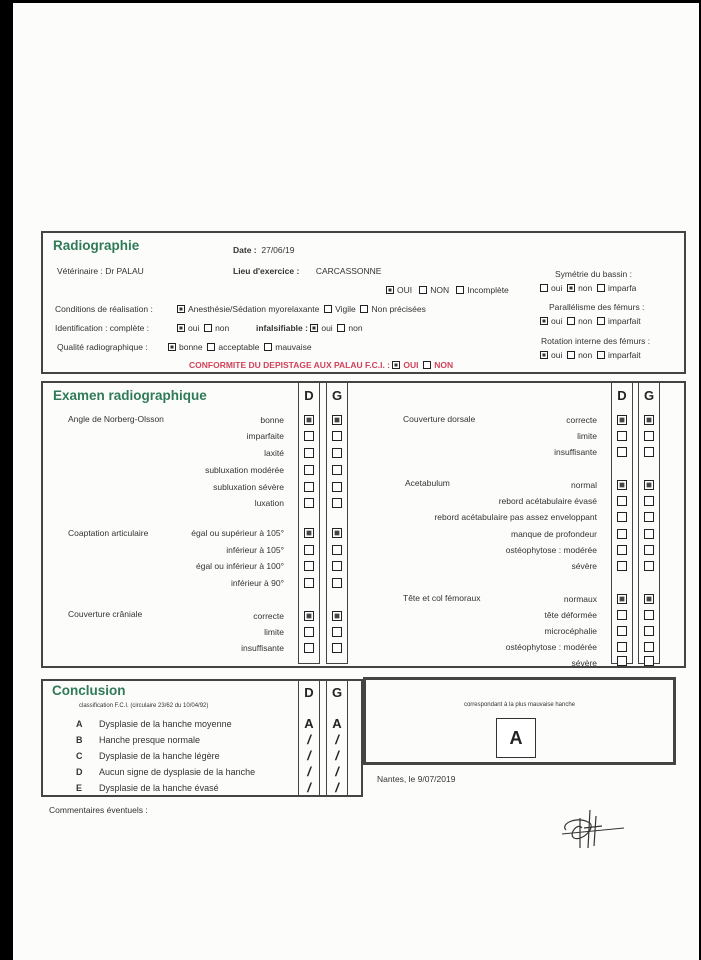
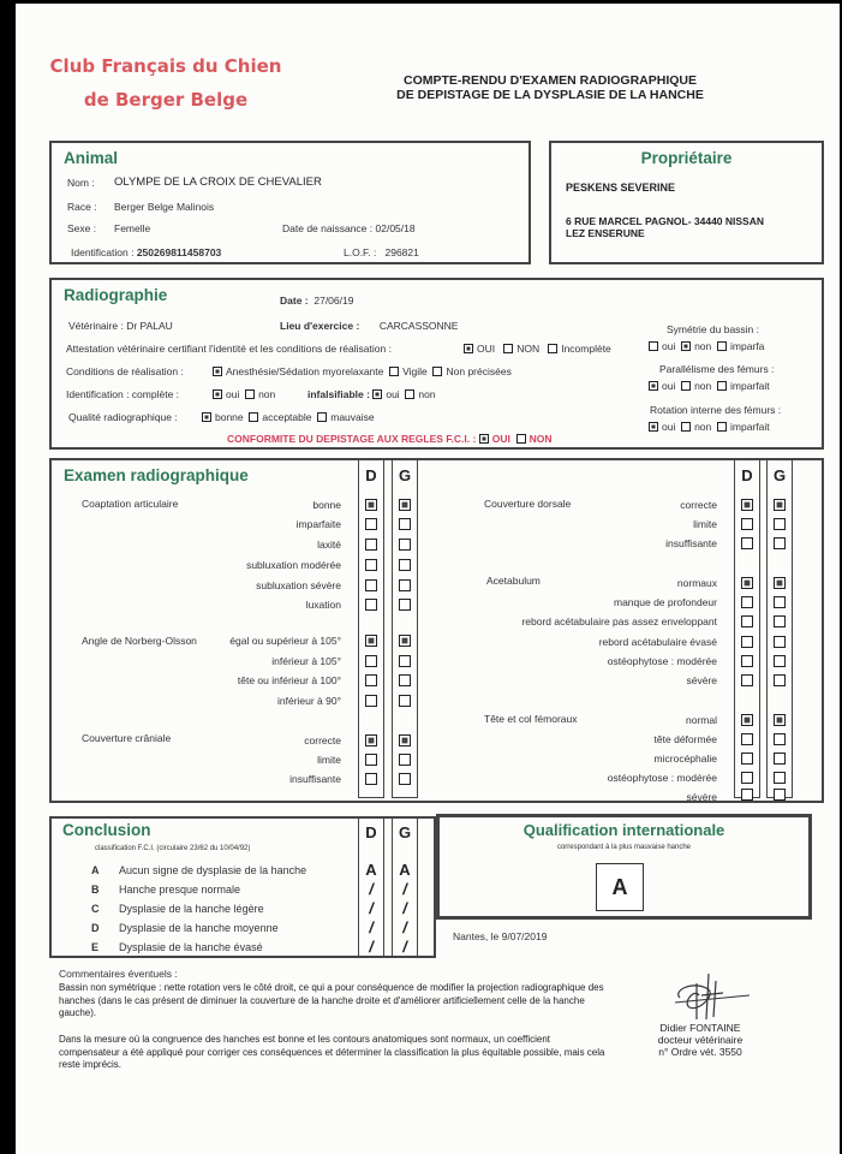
+ Club Français du Chien
+ de Berger Belge
+ COMPTE-RENDU D'EXAMEN RADIOGRAPHIQUE
+ DE DEPISTAGE DE LA DYSPLASIE DE LA HANCHE
+ Animal
+ Nom :
+ OLYMPE DE LA CROIX DE CHEVALIER
+ Race :
+ Berger Belge Malinois
+ Sexe :
+ Femelle
+ Date de naissance : 02/05/18
+ Identification : 250269811458703
+ L.O.F. : 296821
+ Propriétaire
+ PESKENS SEVERINE
+ 6 RUE MARCEL PAGNOL- 34440 NISSAN
+ LEZ ENSERUNE
  Radiographie
  Date : 27/06/19
  Vétérinaire : Dr PALAU
  Lieu d'exercice : CARCASSONNE
+ Attestation vétérinaire certifiant l'identité et les conditions de réalisation :
  OUI NON Incomplète
  Conditions de réalisation :
  Anesthésie/Sédation myorelaxante Vigile Non précisées
  Identification : complète :
  oui non
  infalsifiable : oui non
  Qualité radiographique :
  bonne acceptable mauvaise
- CONFORMITE DU DEPISTAGE AUX PALAU F.C.I. : OUI NON
+ CONFORMITE DU DEPISTAGE AUX REGLES F.C.I. : OUI NON
  Symétrie du bassin :
  oui non imparfa
  Parallélisme des fémurs :
  oui non imparfait
  Rotation interne des fémurs :
  oui non imparfait
  Examen radiographique
  D
  G
  D
  G
- Angle de Norberg-Olsson
+ Coaptation articulaire
  bonne
  imparfaite
  laxité
  subluxation modérée
  subluxation sévère
  luxation
- Coaptation articulaire
+ Angle de Norberg-Olsson
  égal ou supérieur à 105°
  inférieur à 105°
- égal ou inférieur à 100°
+ tête ou inférieur à 100°
  inférieur à 90°
  Couverture crâniale
  correcte
  limite
  insuffisante
  Couverture dorsale
  correcte
  limite
  insuffisante
  Acetabulum
- normal
+ normaux
- rebord acétabulaire évasé
+ manque de profondeur
  rebord acétabulaire pas assez enveloppant
- manque de profondeur
+ rebord acétabulaire évasé
  ostéophytose : modérée
  sévère
  Tête et col fémoraux
- normaux
+ normal
  tête déformée
  microcéphalie
  ostéophytose : modérée
  sévère
  Conclusion
  D
  G
  A
- Dysplasie de la hanche moyenne
+ Aucun signe de dysplasie de la hanche
  A
  A
  B
  Hanche presque normale
  /
  /
  C
  Dysplasie de la hanche légère
  /
  /
  D
- Aucun signe de dysplasie de la hanche
+ Dysplasie de la hanche moyenne
  /
  /
  E
  Dysplasie de la hanche évasé
  /
  /
+ Qualification internationale
  A
  Nantes, le 9/07/2019
  Commentaires éventuels :
+ Bassin non symétrique : nette rotation vers le côté droit, ce qui a pour conséquence de modifier la projection radiographique des hanches (dans le cas présent de diminuer la couverture de la hanche droite et d'améliorer artificiellement celle de la hanche gauche).
+ Dans la mesure où la congruence des hanches est bonne et les contours anatomiques sont normaux, un coefficient compensateur a été appliqué pour corriger ces conséquences et déterminer la classification la plus équitable possible, mais cela reste imprécis.
+ Didier FONTAINE
+ docteur vétérinaire
+ n° Ordre vét. 3550
